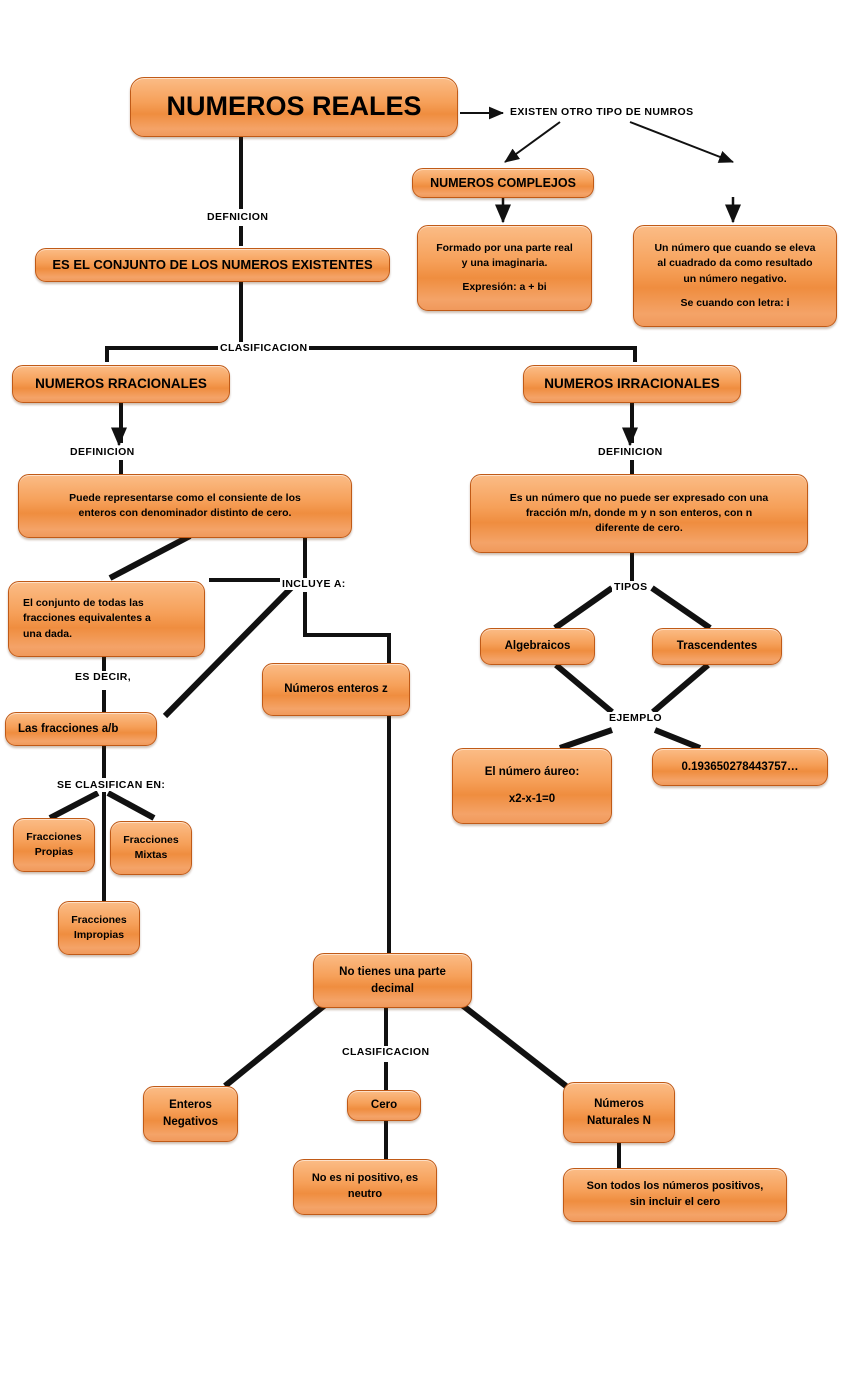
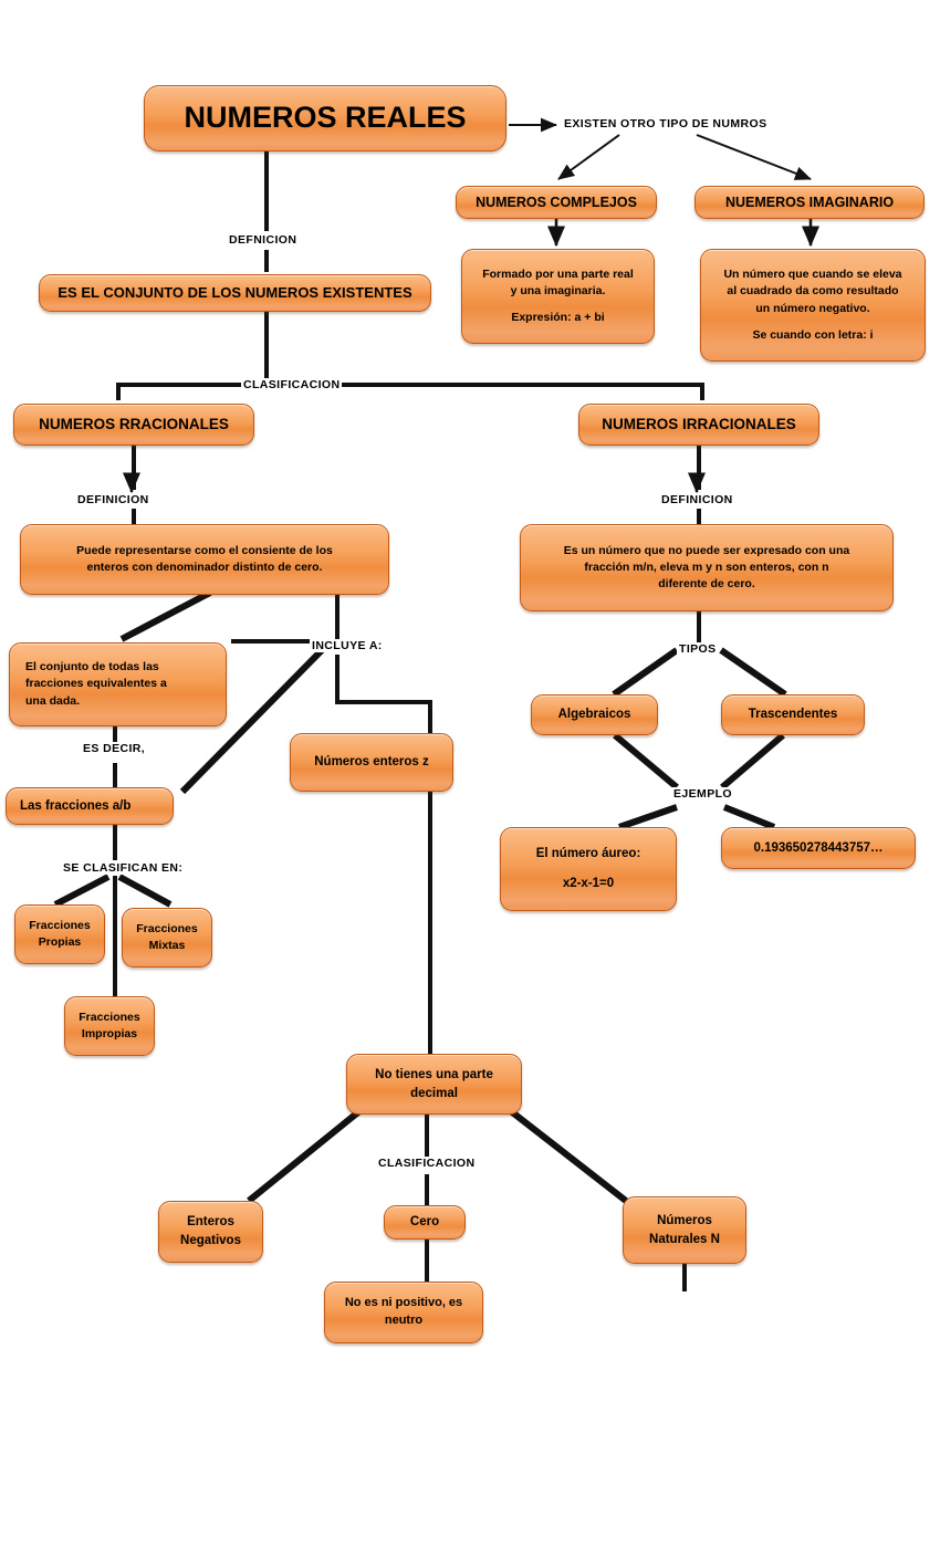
  EXISTEN OTRO TIPO DE NUMROS
  DEFNICION
  CLASIFICACION
  DEFINICION
  DEFINICION
  INCLUYE A:
  ES DECIR,
  SE CLASIFICAN EN:
  TIPOS
  EJEMPLO
  CLASIFICACION
  NUMEROS REALES
  NUMEROS COMPLEJOS
  Formado por una parte real
  y una imaginaria.
  Expresión: a + bi
+ NUEMEROS IMAGINARIO
  Un número que cuando se eleva
  al cuadrado da como resultado
  un número negativo.
  Se cuando con letra: i
  ES EL CONJUNTO DE LOS NUMEROS EXISTENTES
  NUMEROS RRACIONALES
  Puede representarse como el consiente de los
  enteros con denominador distinto de cero.
  NUMEROS IRRACIONALES
  Es un número que no puede ser expresado con una
- fracción m/n, donde m y n son enteros, con n
+ fracción m/n, eleva m y n son enteros, con n
  diferente de cero.
  El conjunto de todas las
  fracciones equivalentes a
  una dada.
  Las fracciones a/b
  Fracciones
  Propias
  Fracciones
  Mixtas
  Fracciones
  Impropias
  Números enteros z
  Algebraicos
  Trascendentes
  El número áureo:
  x2-x-1=0
  0.193650278443757…
  No tienes una parte
  decimal
  Enteros
  Negativos
  Cero
  No es ni positivo, es
  neutro
  Números
  Naturales N
- Son todos los números positivos,
- sin incluir el cero
